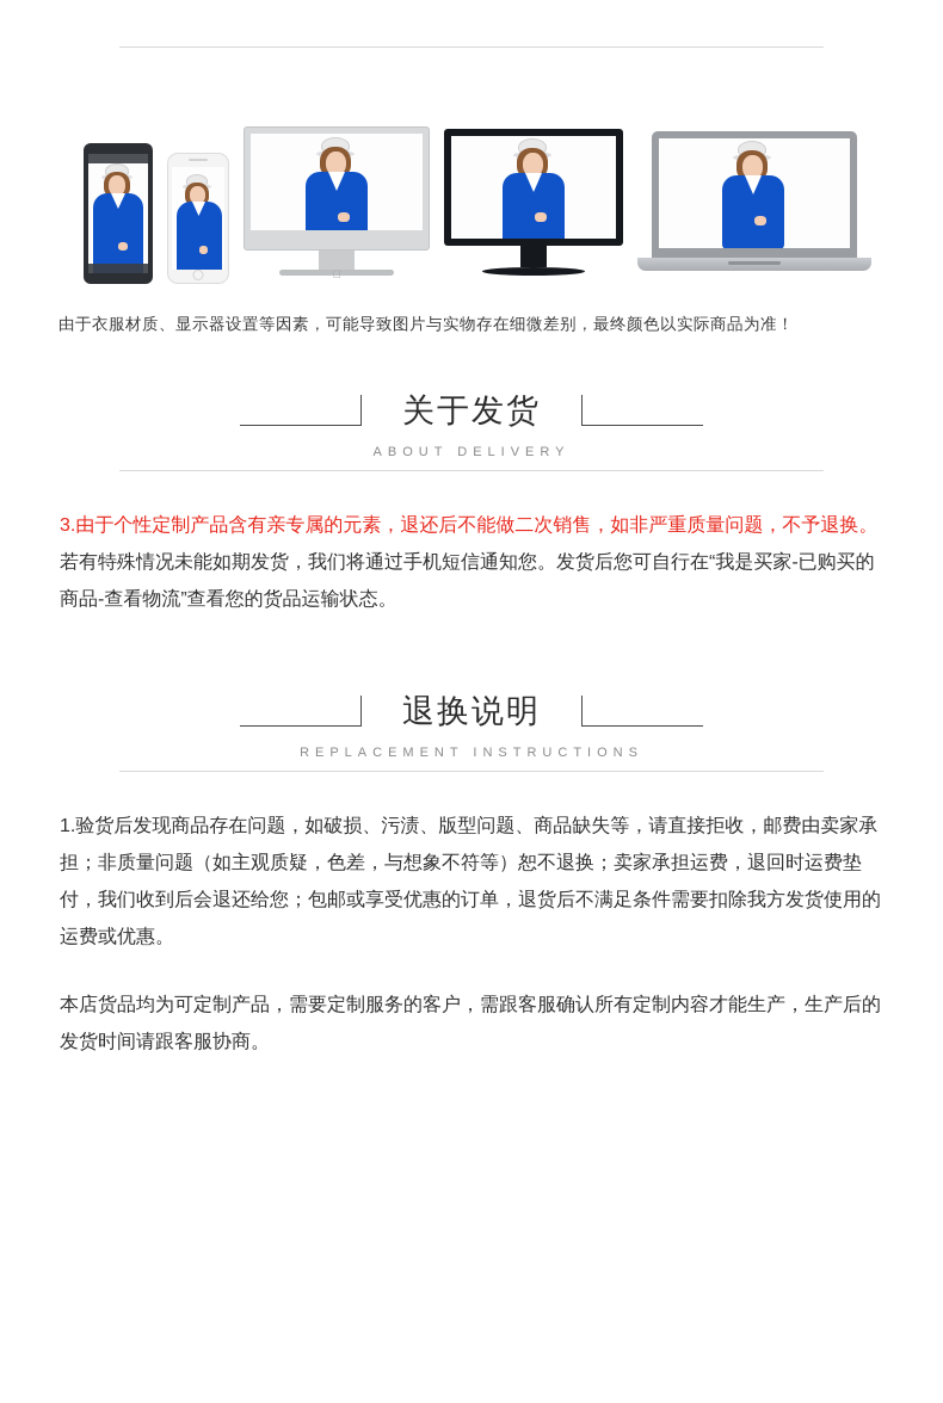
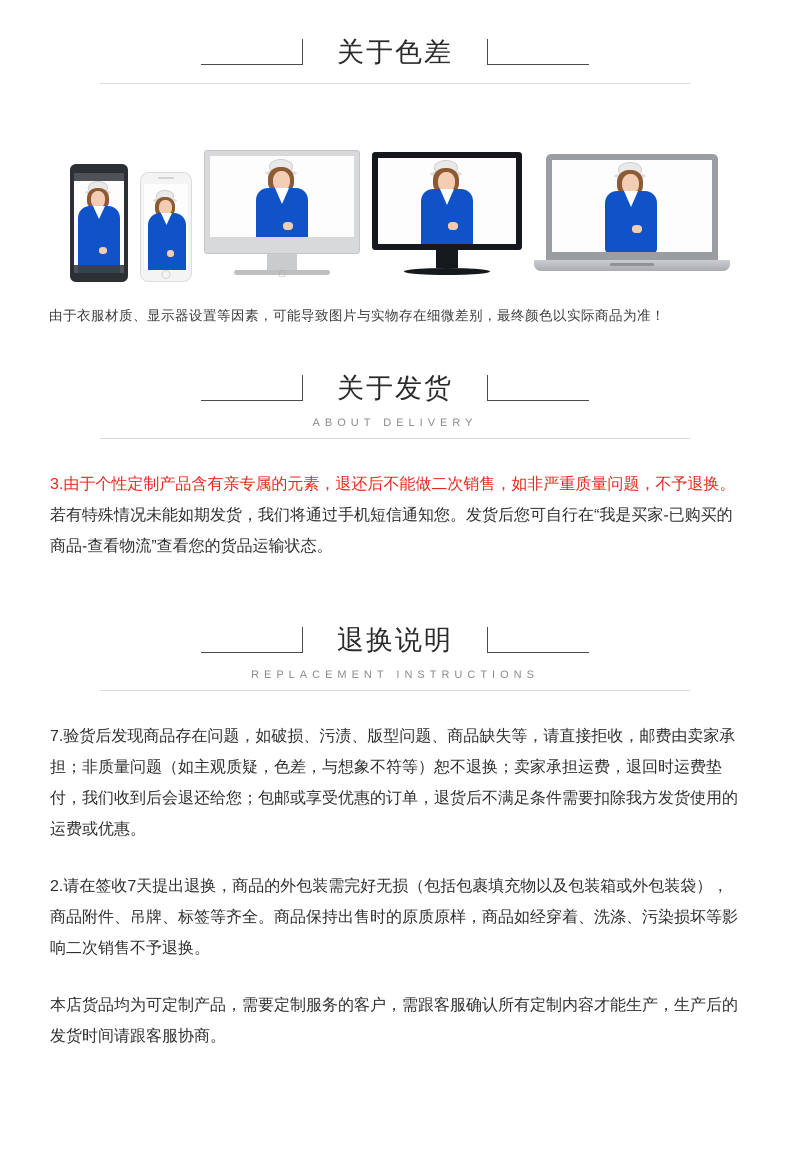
+ 关于色差
  
  由于衣服材质、显示器设置等因素，可能导致图片与实物存在细微差别，最终颜色以实际商品为准！
  关于发货
  ABOUT DELIVERY
  3.由于个性定制产品含有亲专属的元素，退还后不能做二次销售，如非严重质量问题，不予退换。若有特殊情况未能如期发货，我们将通过手机短信通知您。发货后您可自行在“我是买家-已购买的商品-查看物流”查看您的货品运输状态。
  退换说明
  REPLACEMENT INSTRUCTIONS
- 1.验货后发现商品存在问题，如破损、污渍、版型问题、商品缺失等，请直接拒收，邮费由卖家承担；非质量问题（如主观质疑，色差，与想象不符等）恕不退换；卖家承担运费，退回时运费垫付，我们收到后会退还给您；包邮或享受优惠的订单，退货后不满足条件需要扣除我方发货使用的运费或优惠。
+ 7.验货后发现商品存在问题，如破损、污渍、版型问题、商品缺失等，请直接拒收，邮费由卖家承担；非质量问题（如主观质疑，色差，与想象不符等）恕不退换；卖家承担运费，退回时运费垫付，我们收到后会退还给您；包邮或享受优惠的订单，退货后不满足条件需要扣除我方发货使用的运费或优惠。
+ 2.请在签收7天提出退换，商品的外包装需完好无损（包括包裹填充物以及包装箱或外包装袋），商品附件、吊牌、标签等齐全。商品保持出售时的原质原样，商品如经穿着、洗涤、污染损坏等影响二次销售不予退换。
  本店货品均为可定制产品，需要定制服务的客户，需跟客服确认所有定制内容才能生产，生产后的发货时间请跟客服协商。
